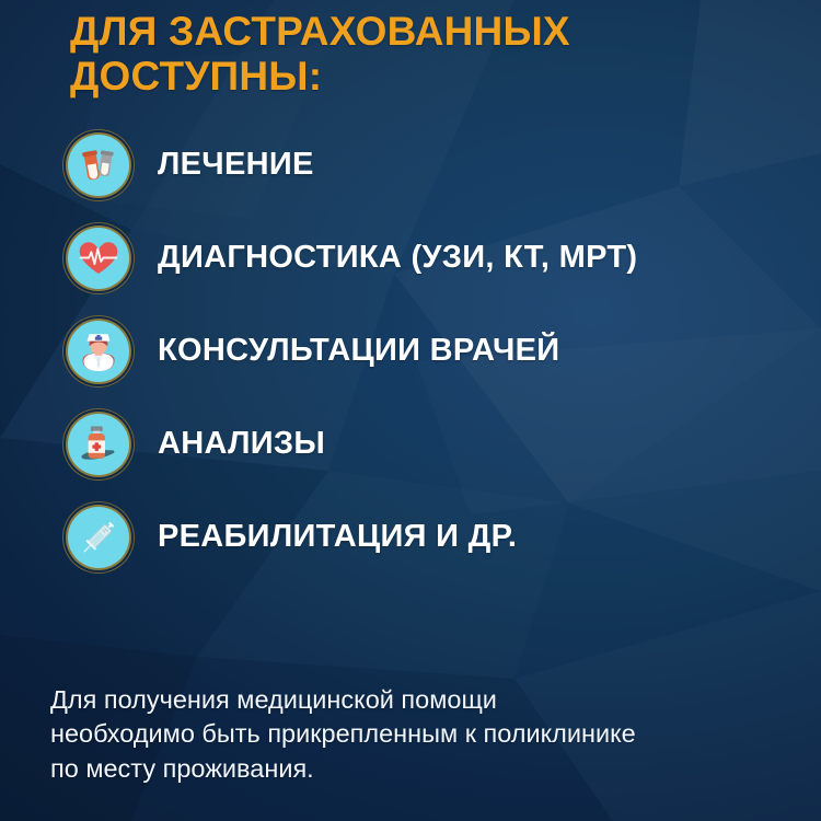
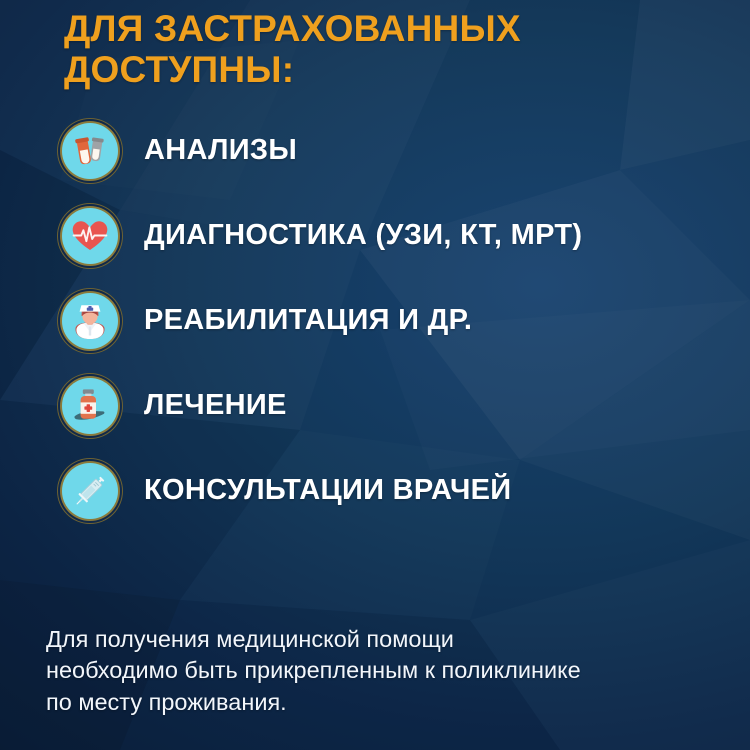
  ДЛЯ ЗАСТРАХОВАННЫХ
  ДОСТУПНЫ:
- ЛЕЧЕНИЕ
+ АНАЛИЗЫ
  ДИАГНОСТИКА (УЗИ, КТ, МРТ)
- КОНСУЛЬТАЦИИ ВРАЧЕЙ
+ РЕАБИЛИТАЦИЯ И ДР.
- АНАЛИЗЫ
+ ЛЕЧЕНИЕ
- РЕАБИЛИТАЦИЯ И ДР.
+ КОНСУЛЬТАЦИИ ВРАЧЕЙ
  Для получения медицинской помощи
  необходимо быть прикрепленным к поликлинике
  по месту проживания.
